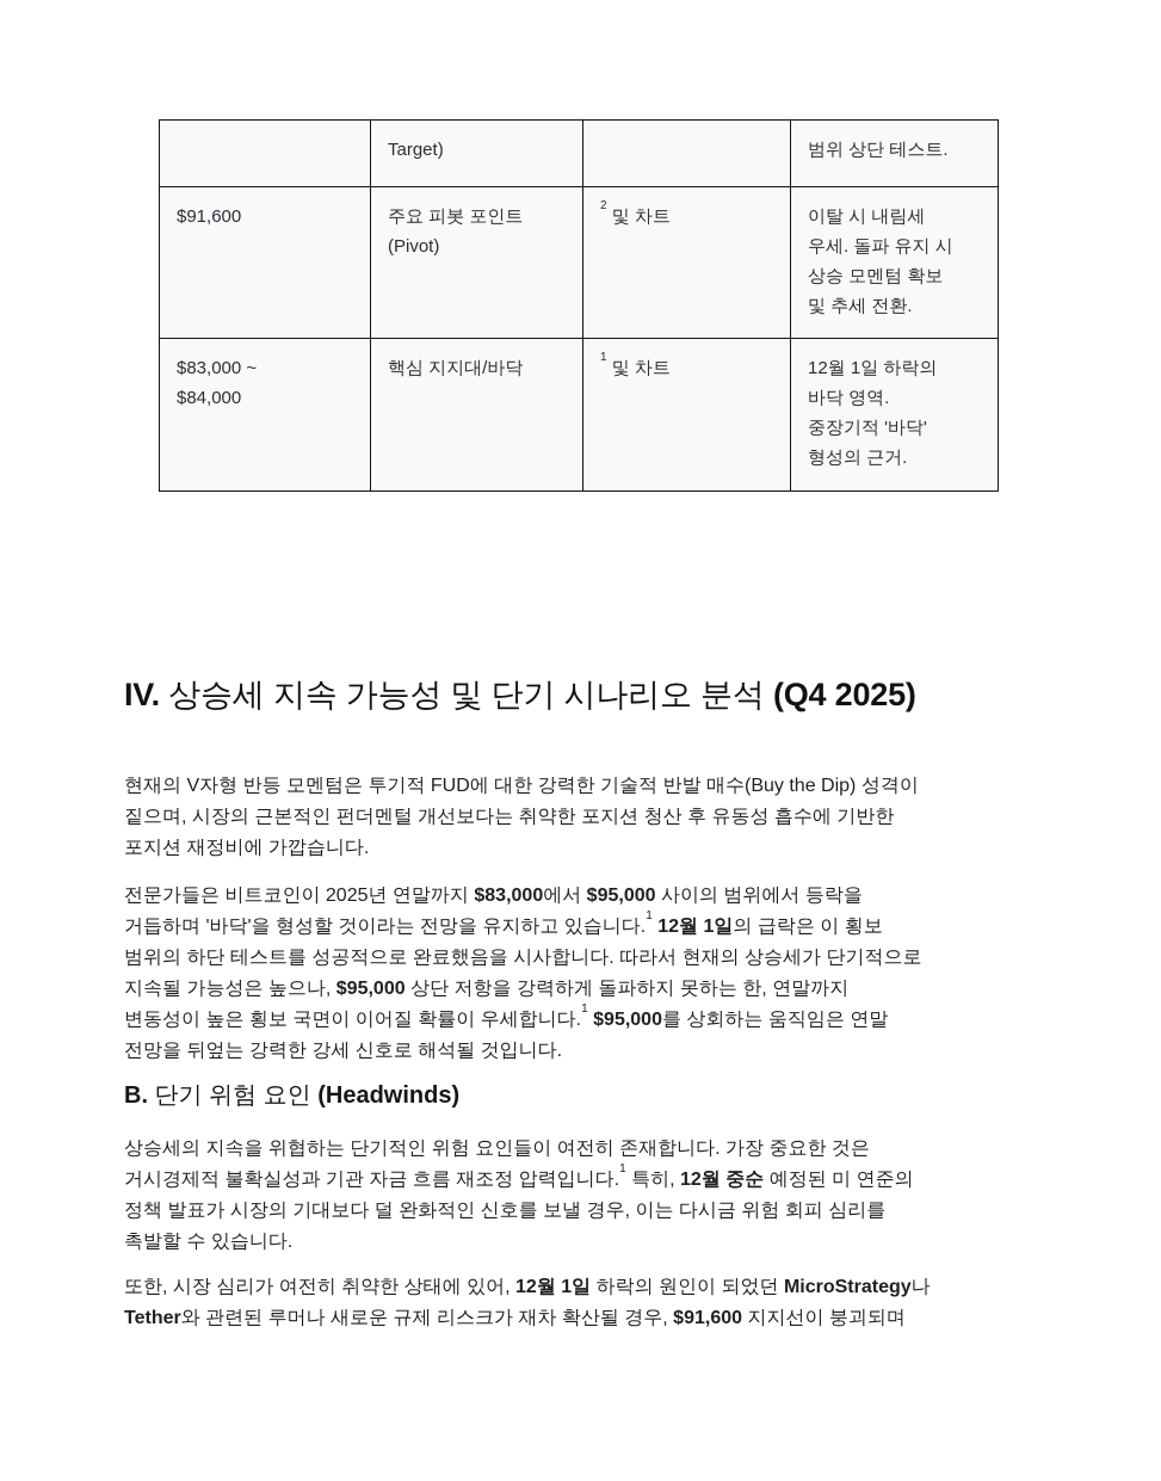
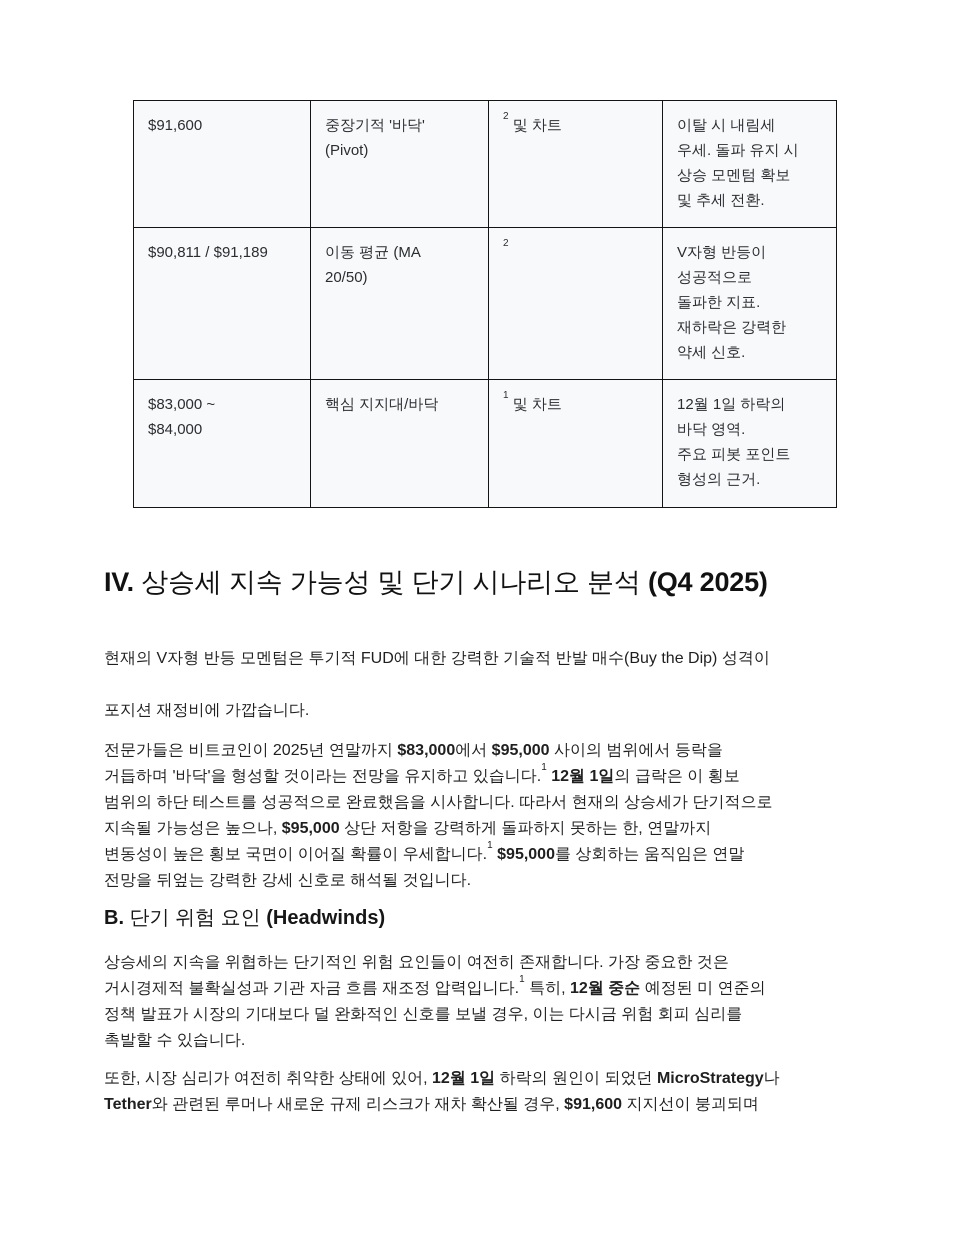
- 	Target)		범위 상단 테스트.
- $91,600	주요 피봇 포인트(Pivot)	2 및 차트	이탈 시 내림세우세. 돌파 유지 시상승 모멘텀 확보및 추세 전환.
+ $91,600	중장기적 '바닥'(Pivot)	2 및 차트	이탈 시 내림세우세. 돌파 유지 시상승 모멘텀 확보및 추세 전환.
+ $90,811 / $91,189	이동 평균 (MA20/50)	2	V자형 반등이성공적으로돌파한 지표.재하락은 강력한약세 신호.
- $83,000 ~$84,000	핵심 지지대/바닥	1 및 차트	12월 1일 하락의바닥 영역.중장기적 '바닥'형성의 근거.
+ $83,000 ~$84,000	핵심 지지대/바닥	1 및 차트	12월 1일 하락의바닥 영역.주요 피봇 포인트형성의 근거.
  IV. 상승세 지속 가능성 및 단기 시나리오 분석 (Q4 2025)
  현재의 V자형 반등 모멘텀은 투기적 FUD에 대한 강력한 기술적 반발 매수(Buy the Dip) 성격이
- 짙으며, 시장의 근본적인 펀더멘털 개선보다는 취약한 포지션 청산 후 유동성 흡수에 기반한
  포지션 재정비에 가깝습니다.
  전문가들은 비트코인이 2025년 연말까지 $83,000에서 $95,000 사이의 범위에서 등락을
  거듭하며 '바닥'을 형성할 것이라는 전망을 유지하고 있습니다.1 12월 1일의 급락은 이 횡보
  범위의 하단 테스트를 성공적으로 완료했음을 시사합니다. 따라서 현재의 상승세가 단기적으로
  지속될 가능성은 높으나, $95,000 상단 저항을 강력하게 돌파하지 못하는 한, 연말까지
  변동성이 높은 횡보 국면이 이어질 확률이 우세합니다.1 $95,000를 상회하는 움직임은 연말
  전망을 뒤엎는 강력한 강세 신호로 해석될 것입니다.
  B. 단기 위험 요인 (Headwinds)
  상승세의 지속을 위협하는 단기적인 위험 요인들이 여전히 존재합니다. 가장 중요한 것은
  거시경제적 불확실성과 기관 자금 흐름 재조정 압력입니다.1 특히, 12월 중순 예정된 미 연준의
  정책 발표가 시장의 기대보다 덜 완화적인 신호를 보낼 경우, 이는 다시금 위험 회피 심리를
  촉발할 수 있습니다.
  또한, 시장 심리가 여전히 취약한 상태에 있어, 12월 1일 하락의 원인이 되었던 MicroStrategy나
  Tether와 관련된 루머나 새로운 규제 리스크가 재차 확산될 경우, $91,600 지지선이 붕괴되며
